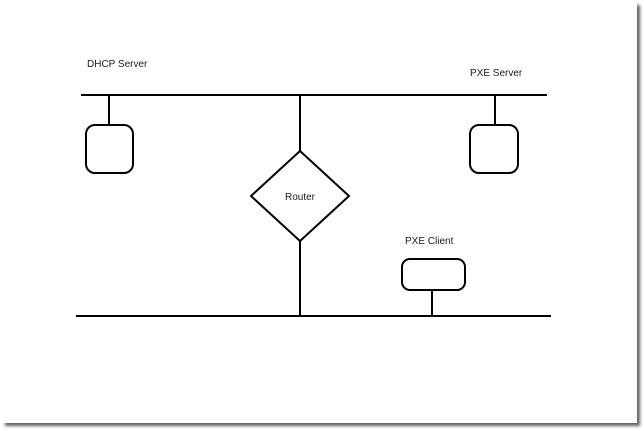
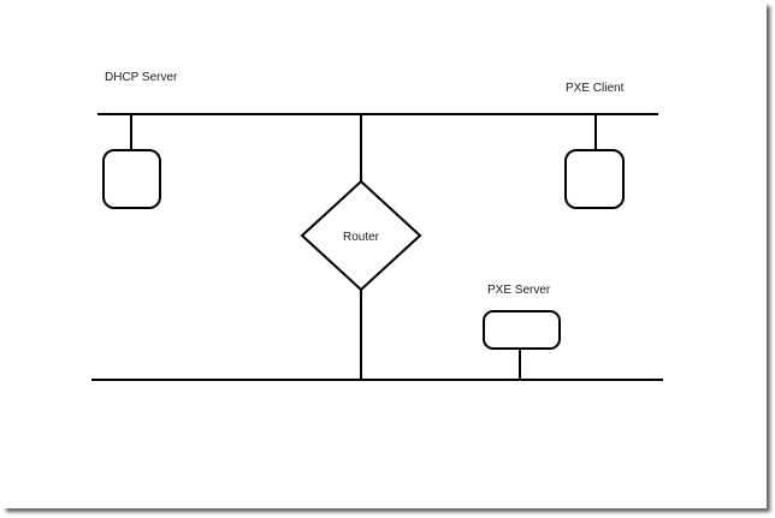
  DHCP Server
- PXE Server
+ PXE Client
  Router
- PXE Client
+ PXE Server
